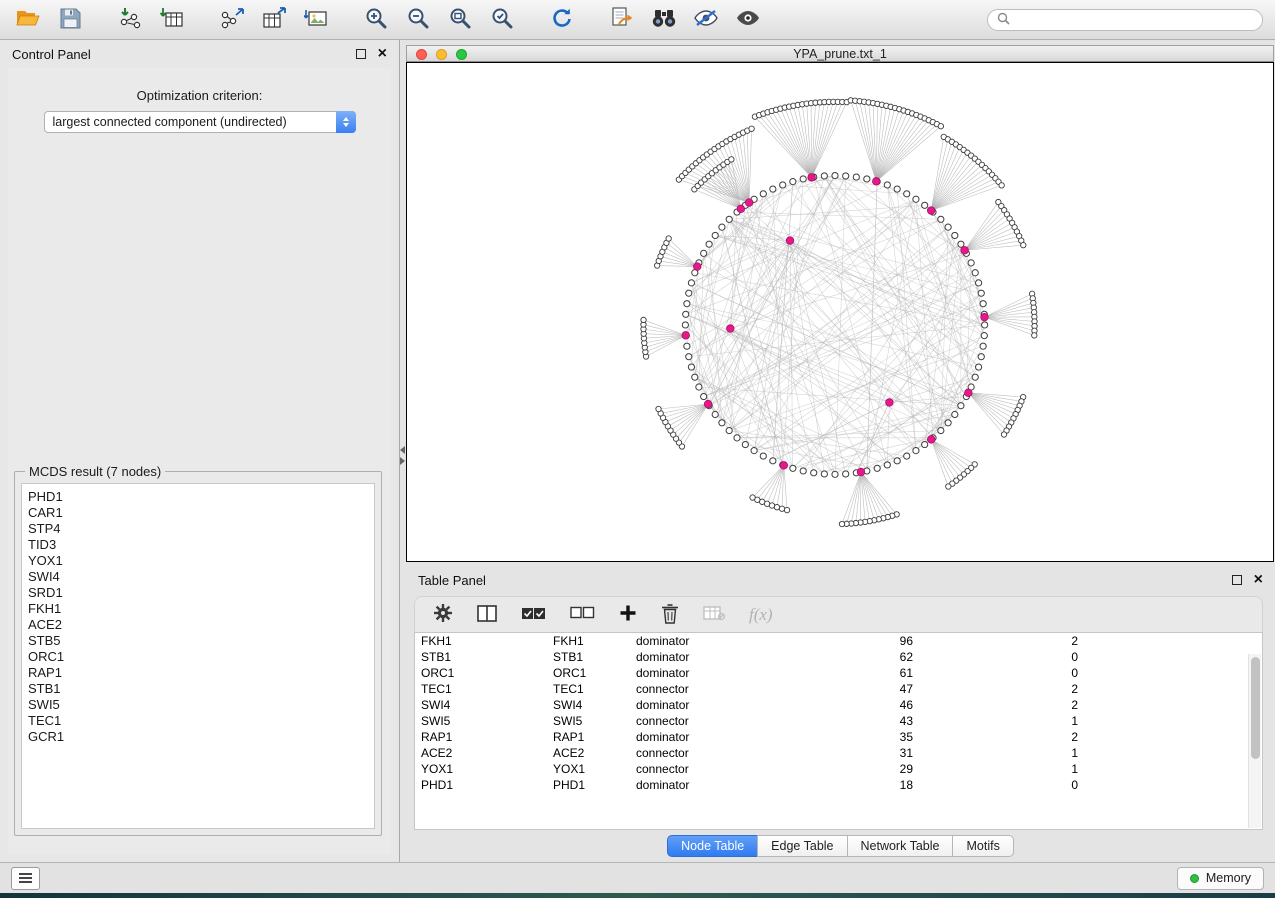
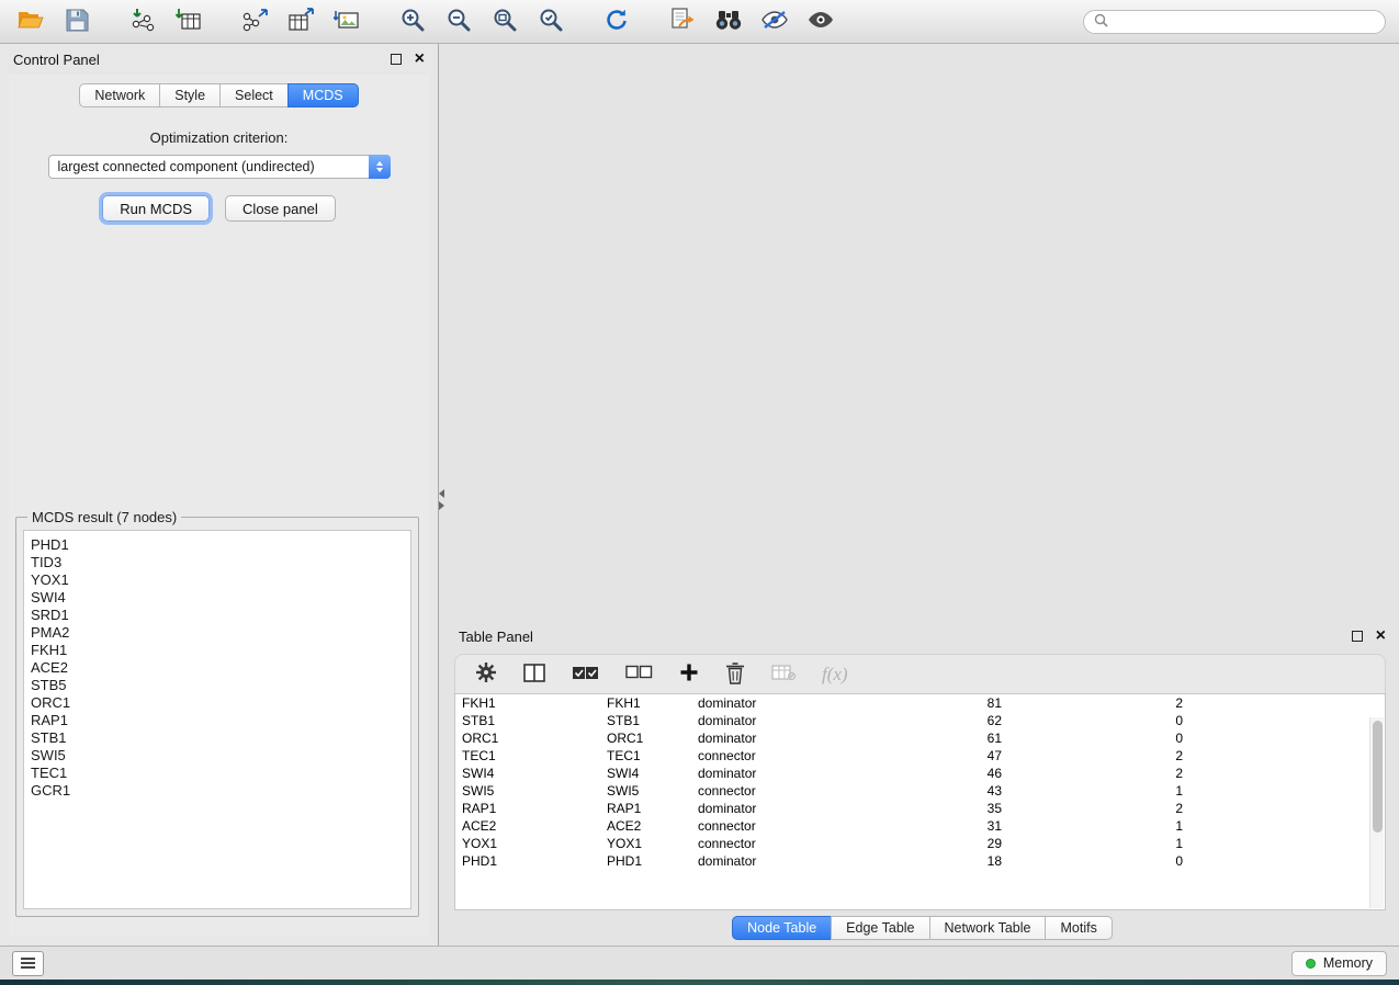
  Control Panel
  ×
+ Network
+ Style
+ Select
+ MCDS
  Optimization criterion:
  largest connected component (undirected)
+ Run MCDS
+ Close panel
  MCDS result (7 nodes)
  PHD1
- CAR1
- STP4
  TID3
  YOX1
  SWI4
  SRD1
+ PMA2
  FKH1
  ACE2
  STB5
  ORC1
  RAP1
  STB1
  SWI5
  TEC1
  GCR1
- YPA_prune.txt_1
  Table Panel
  ×
  f(x)
  FKH1
  FKH1
  dominator
- 96
+ 81
  2
  STB1
  STB1
  dominator
  62
  0
  ORC1
  ORC1
  dominator
  61
  0
  TEC1
  TEC1
  connector
  47
  2
  SWI4
  SWI4
  dominator
  46
  2
  SWI5
  SWI5
  connector
  43
  1
  RAP1
  RAP1
  dominator
  35
  2
  ACE2
  ACE2
  connector
  31
  1
  YOX1
  YOX1
  connector
  29
  1
  PHD1
  PHD1
  dominator
  18
  0
  Node Table
  Edge Table
  Network Table
  Motifs
  Memory
